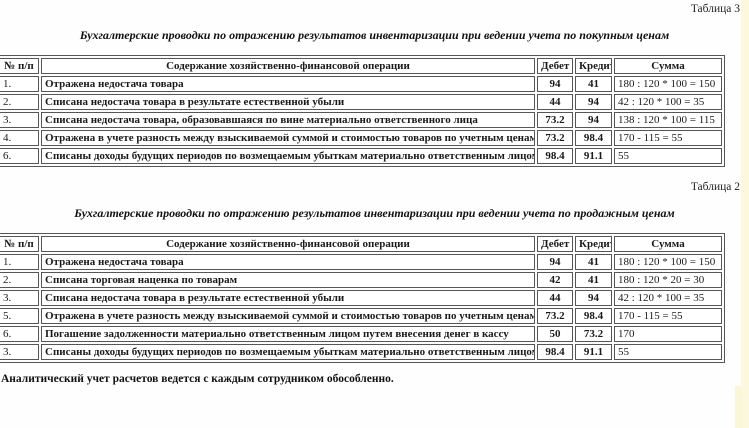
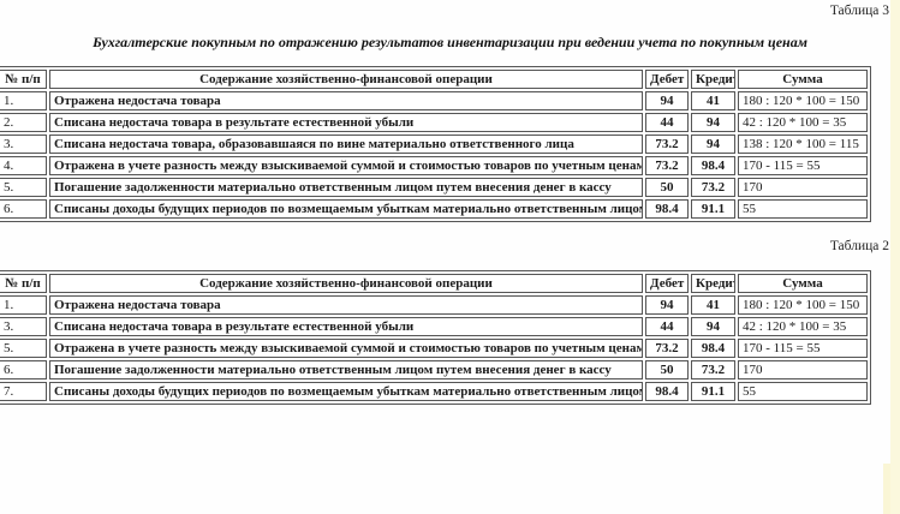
  Таблица 3
- Бухгалтерские проводки по отражению результатов инвентаризации при ведении учета по покупным ценам
+ Бухгалтерские покупным по отражению результатов инвентаризации при ведении учета по покупным ценам
  № п/п	Содержание хозяйственно-финансовой операции	Дебет	Креди	Сумма
  1.	Отражена недостача товара	94	41	180 : 120 * 100 = 150
  2.	Списана недостача товара в результате естественной убыли	44	94	42 : 120 * 100 = 35
  3.	Списана недостача товара, образовавшаяся по вине материально ответственного лица	73.2	94	138 : 120 * 100 = 115
  4.	Отражена в учете разность между взыскиваемой суммой и стоимостью товаров по учетным ценам	73.2	98.4	170 - 115 = 55
+ 5.	Погашение задолженности материально ответственным лицом путем внесения денег в кассу	50	73.2	170
  6.	Списаны доходы будущих периодов по возмещаемым убыткам материально ответственным лицо	98.4	91.1	55
  Таблица 2
- Бухгалтерские проводки по отражению результатов инвентаризации при ведении учета по продажным ценам
  № п/п	Содержание хозяйственно-финансовой операции	Дебет	Креди	Сумма
  1.	Отражена недостача товара	94	41	180 : 120 * 100 = 150
- 2.	Списана торговая наценка по товарам	42	41	180 : 120 * 20 = 30
  3.	Списана недостача товара в результате естественной убыли	44	94	42 : 120 * 100 = 35
  5.	Отражена в учете разность между взыскиваемой суммой и стоимостью товаров по учетным ценам	73.2	98.4	170 - 115 = 55
  6.	Погашение задолженности материально ответственным лицом путем внесения денег в кассу	50	73.2	170
- 3.	Списаны доходы будущих периодов по возмещаемым убыткам материально ответственным лицо	98.4	91.1	55
+ 7.	Списаны доходы будущих периодов по возмещаемым убыткам материально ответственным лицо	98.4	91.1	55
- Аналитический учет расчетов ведется с каждым сотрудником обособленно.
